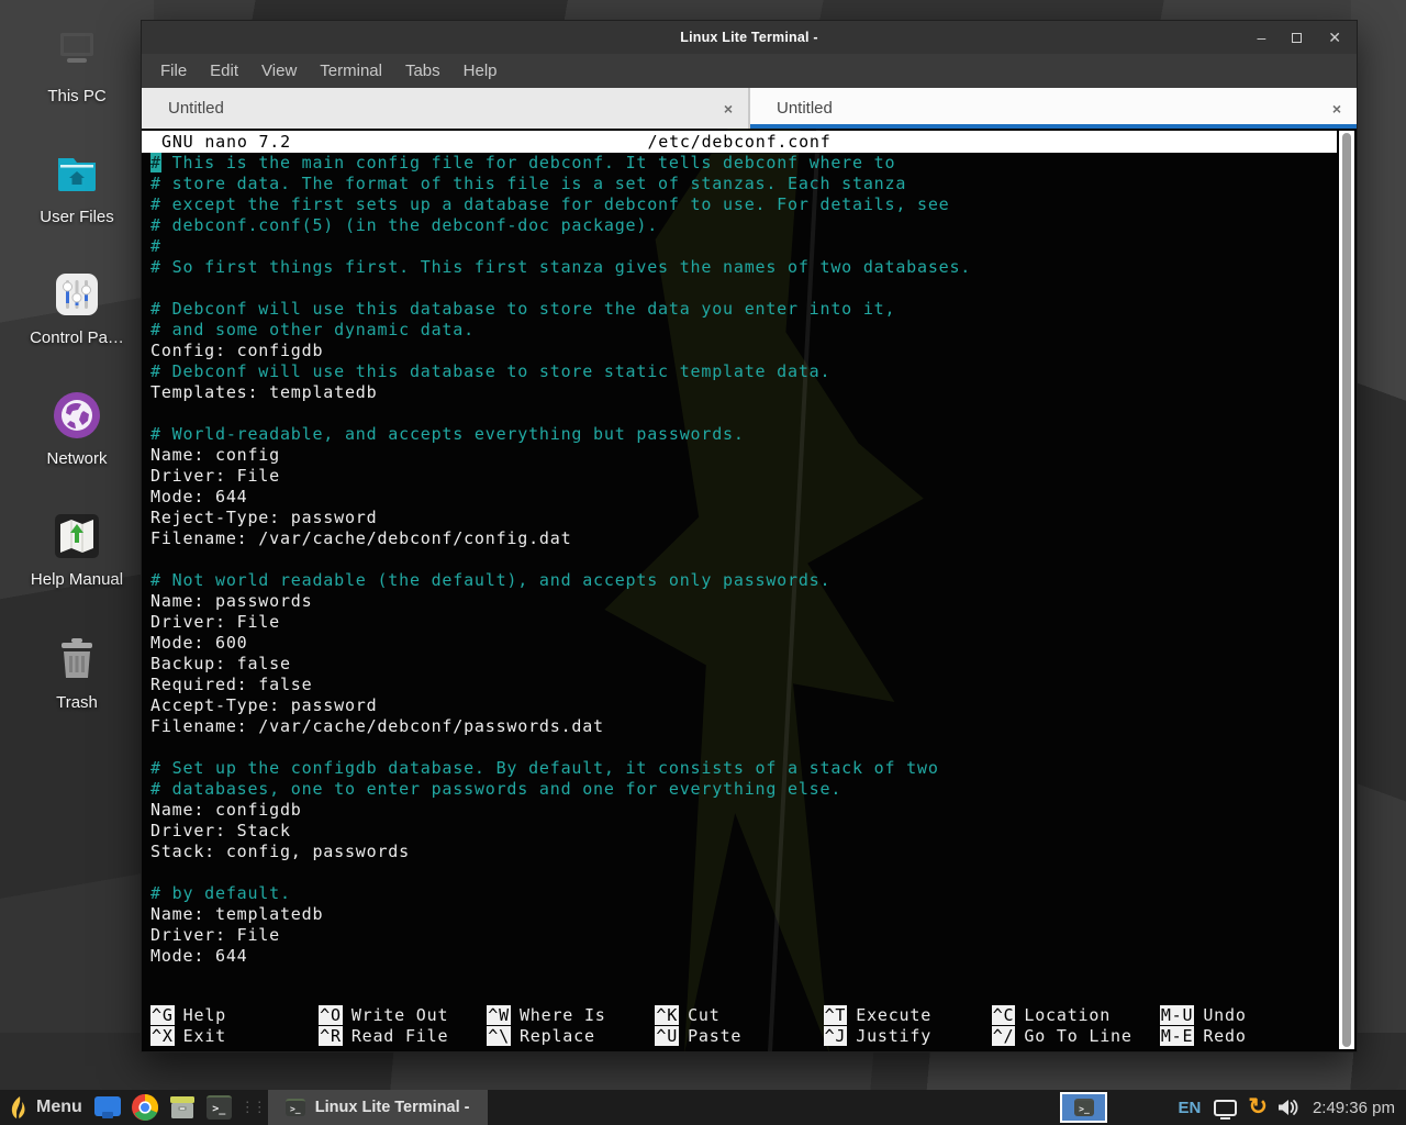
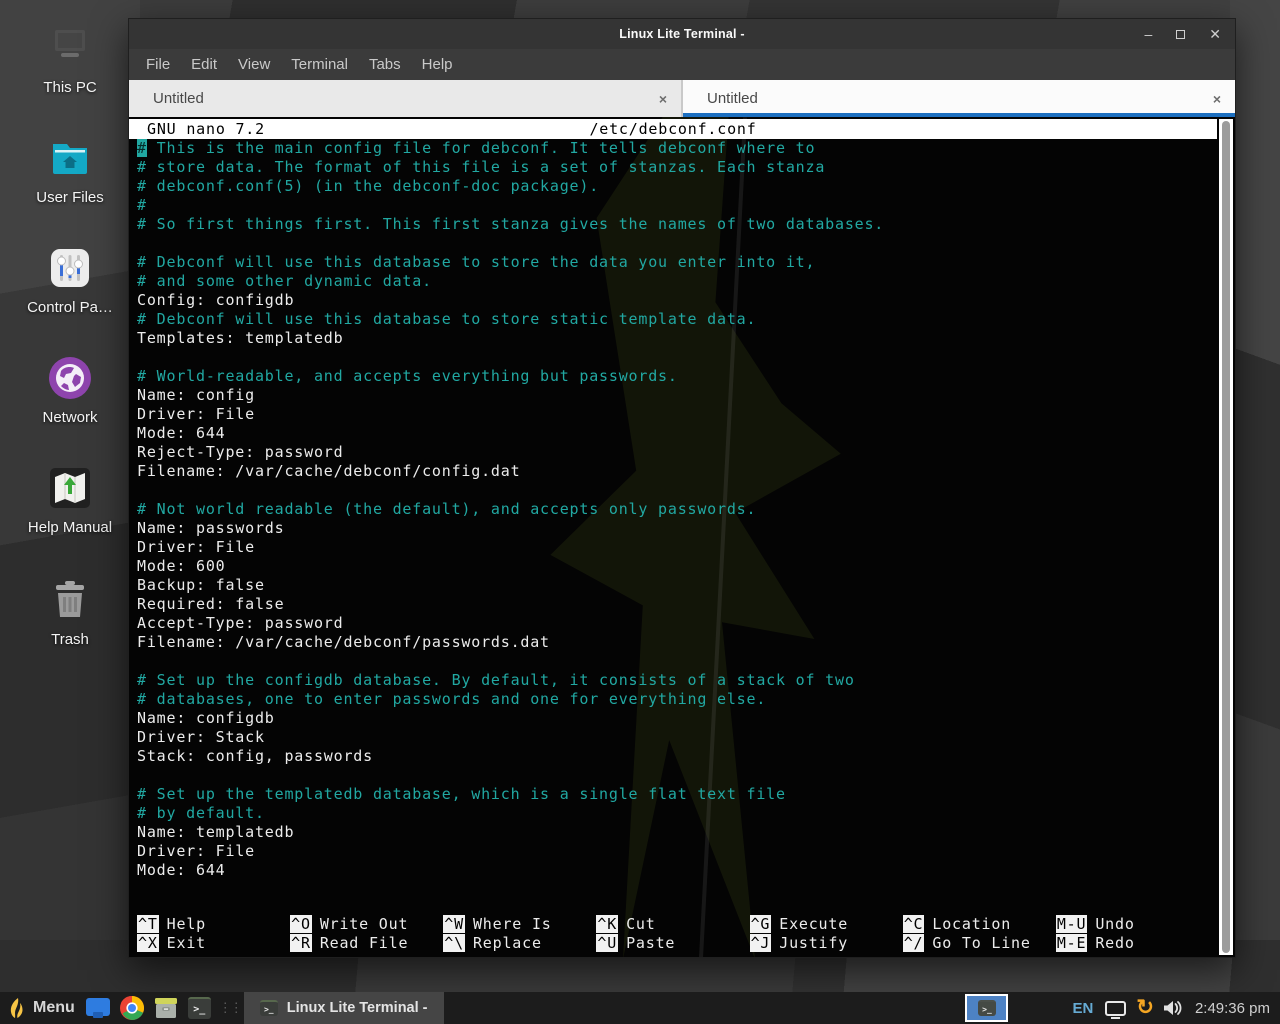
  This PC
  User Files
  Control Pa…
  Network
  Help Manual
  Trash
  Linux Lite Terminal -
  –
  ✕
  File
  Edit
  View
  Terminal
  Tabs
  Help
  Untitled
  ×
  Untitled
  ×
  GNU nano 7.2
  /etc/debconf.conf
  # This is the main config file for debconf. It tells debconf where to
  # store data. The format of this file is a set of stanzas. Each stanza
- # except the first sets up a database for debconf to use. For details, see
  # debconf.conf(5) (in the debconf-doc package).
  #
  # So first things first. This first stanza gives the names of two databases.
  # Debconf will use this database to store the data you enter into it,
  # and some other dynamic data.
  Config: configdb
  # Debconf will use this database to store static template data.
  Templates: templatedb
  # World-readable, and accepts everything but passwords.
  Name: config
  Driver: File
  Mode: 644
  Reject-Type: password
  Filename: /var/cache/debconf/config.dat
  # Not world readable (the default), and accepts only passwords.
  Name: passwords
  Driver: File
  Mode: 600
  Backup: false
  Required: false
  Accept-Type: password
  Filename: /var/cache/debconf/passwords.dat
  # Set up the configdb database. By default, it consists of a stack of two
  # databases, one to enter passwords and one for everything else.
  Name: configdb
  Driver: Stack
  Stack: config, passwords
+ # Set up the templatedb database, which is a single flat text file
  # by default.
  Name: templatedb
  Driver: File
  Mode: 644
- ^G Help
+ ^T Help
  ^X Exit
  ^O Write Out
  ^R Read File
  ^W Where Is
  ^\ Replace
  ^K Cut
  ^U Paste
- ^T Execute
+ ^G Execute
  ^J Justify
  ^C Location
  ^/ Go To Line
  M-U Undo
  M-E Redo
  Menu
  >_
  ⋮⋮
  >_
  Linux Lite Terminal -
  >_
  EN
  ↻
  2:49:36 pm
